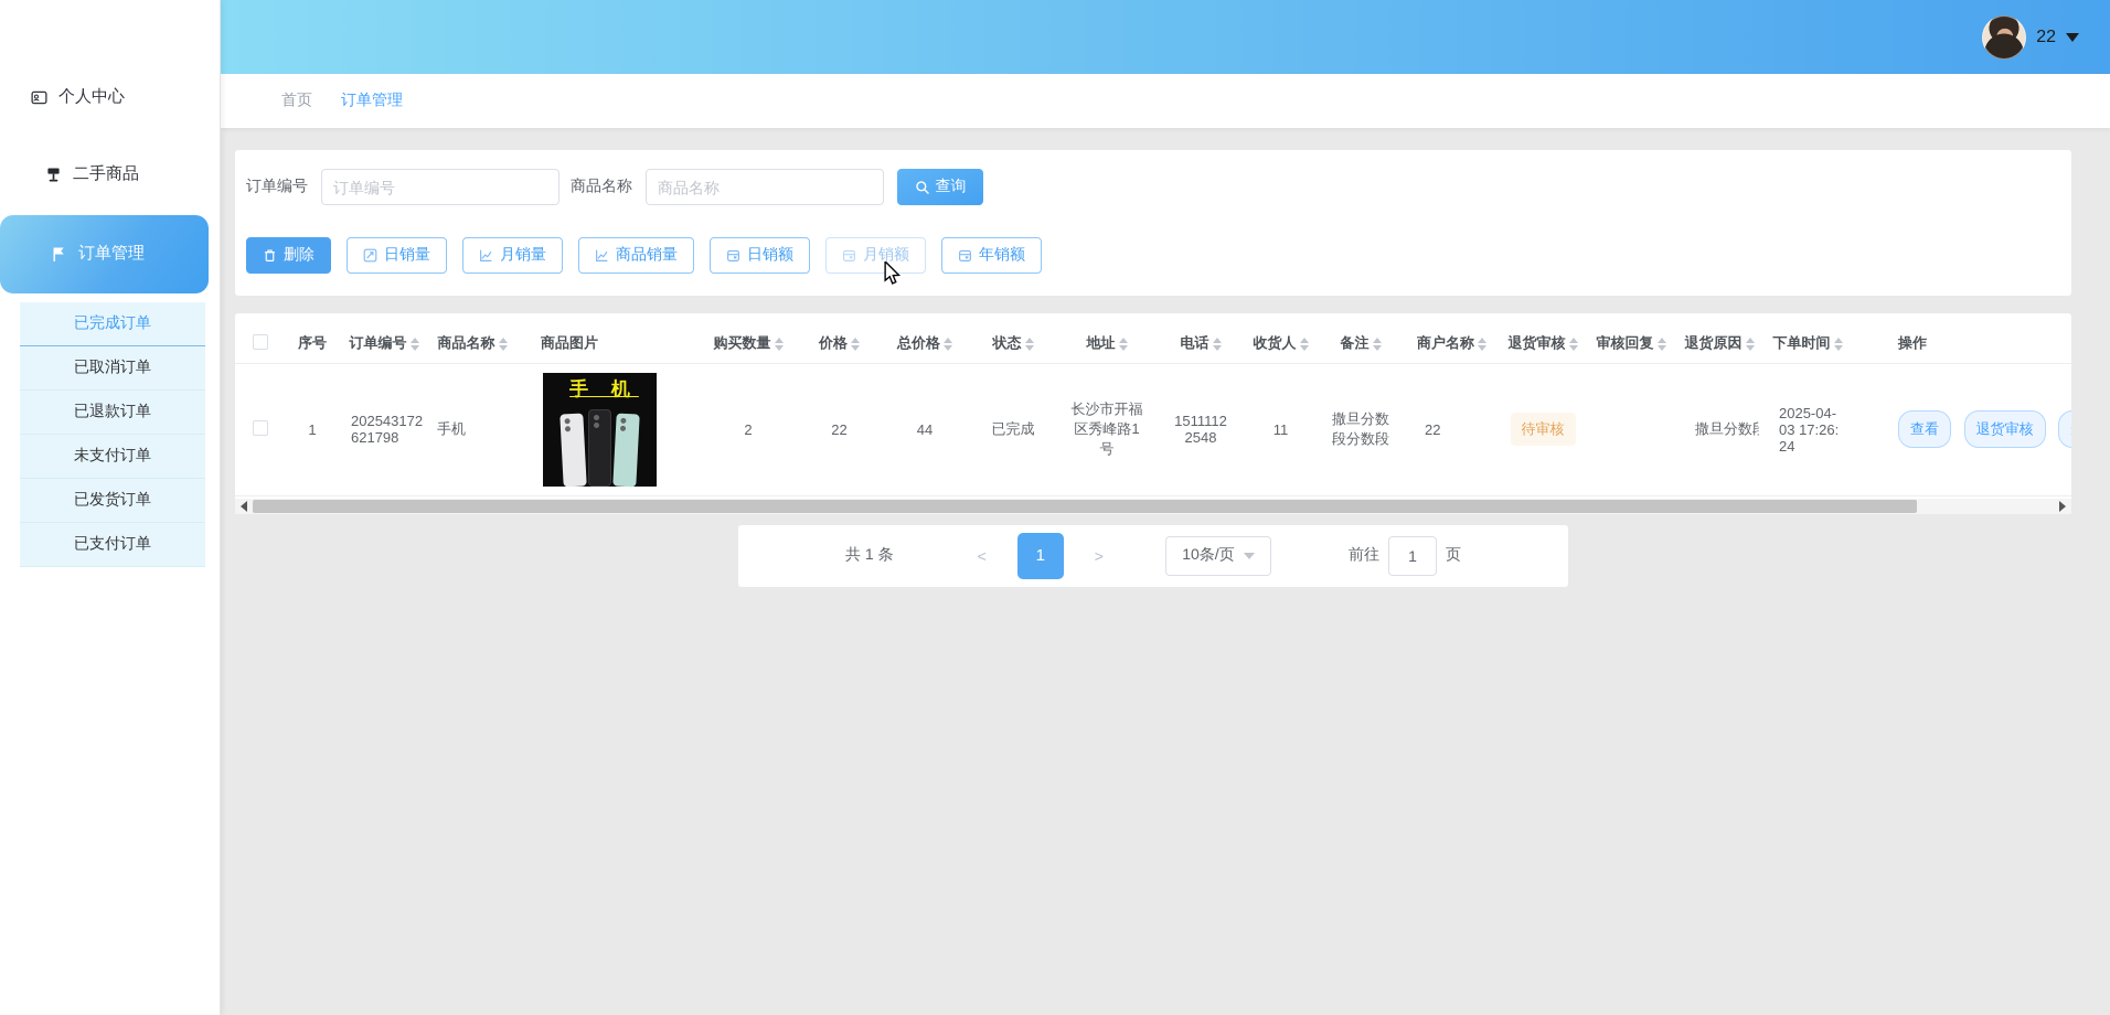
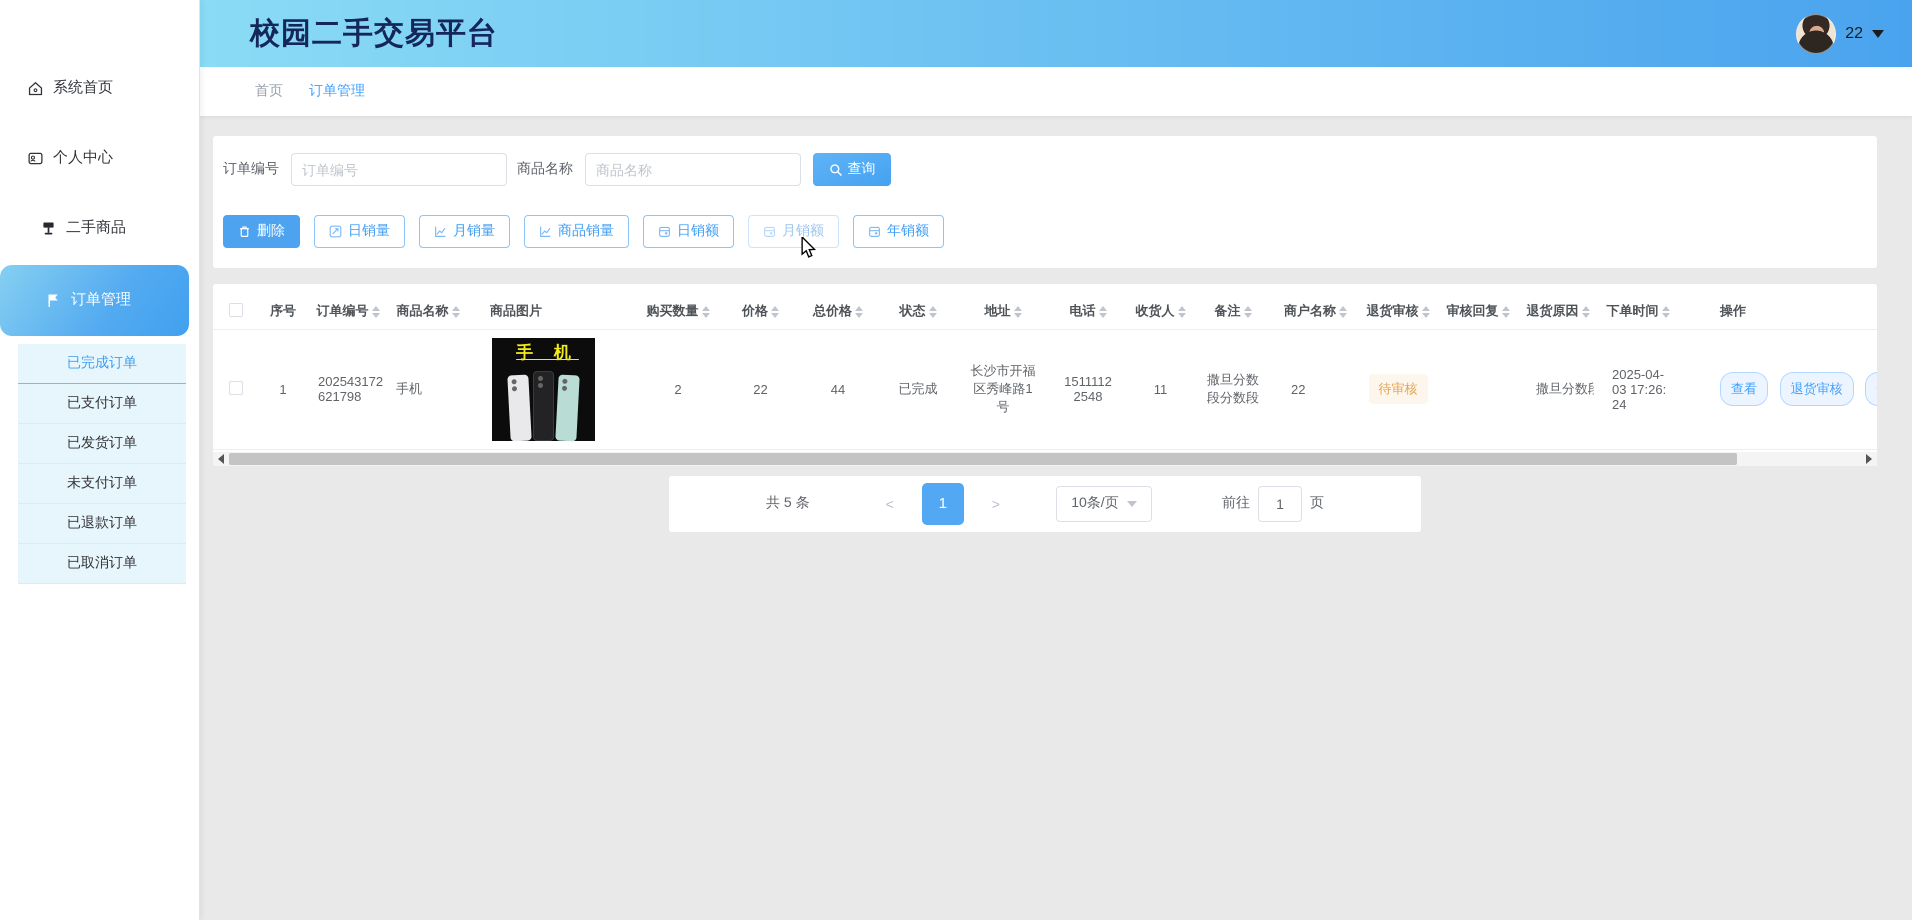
+ 系统首页
  个人中心
  二手商品
  订单管理
  已完成订单
- 已取消订单
+ 已支付订单
- 已退款订单
+ 已发货订单
  未支付订单
- 已发货订单
+ 已退款订单
- 已支付订单
+ 已取消订单
+ 校园二手交易平台
  22
  首页
  订单管理
  订单编号
  订单编号
  商品名称
  商品名称
  查询
  删除
  日销量
  月销量
  商品销量
  日销额
  月销额
  年销额
  	序号	订单编号	商品名称	商品图片	购买数量	价格	总价格	状态	地址	电话	收货人	备注	商户名称	退货审核	审核回复	退货原因	下单时间	操作
  	1	202543172621798	手机	手 机	2	22	44	已完成	长沙市开福区秀峰路1号	15111122548	11	撒旦分数段分数段	22	待审核		撒旦分数	2025-04-03 17:26:24	查看 退货审核
- 共 1 条
+ 共 5 条
  <
  1
  >
  10条/页
  前往
  1
  页
